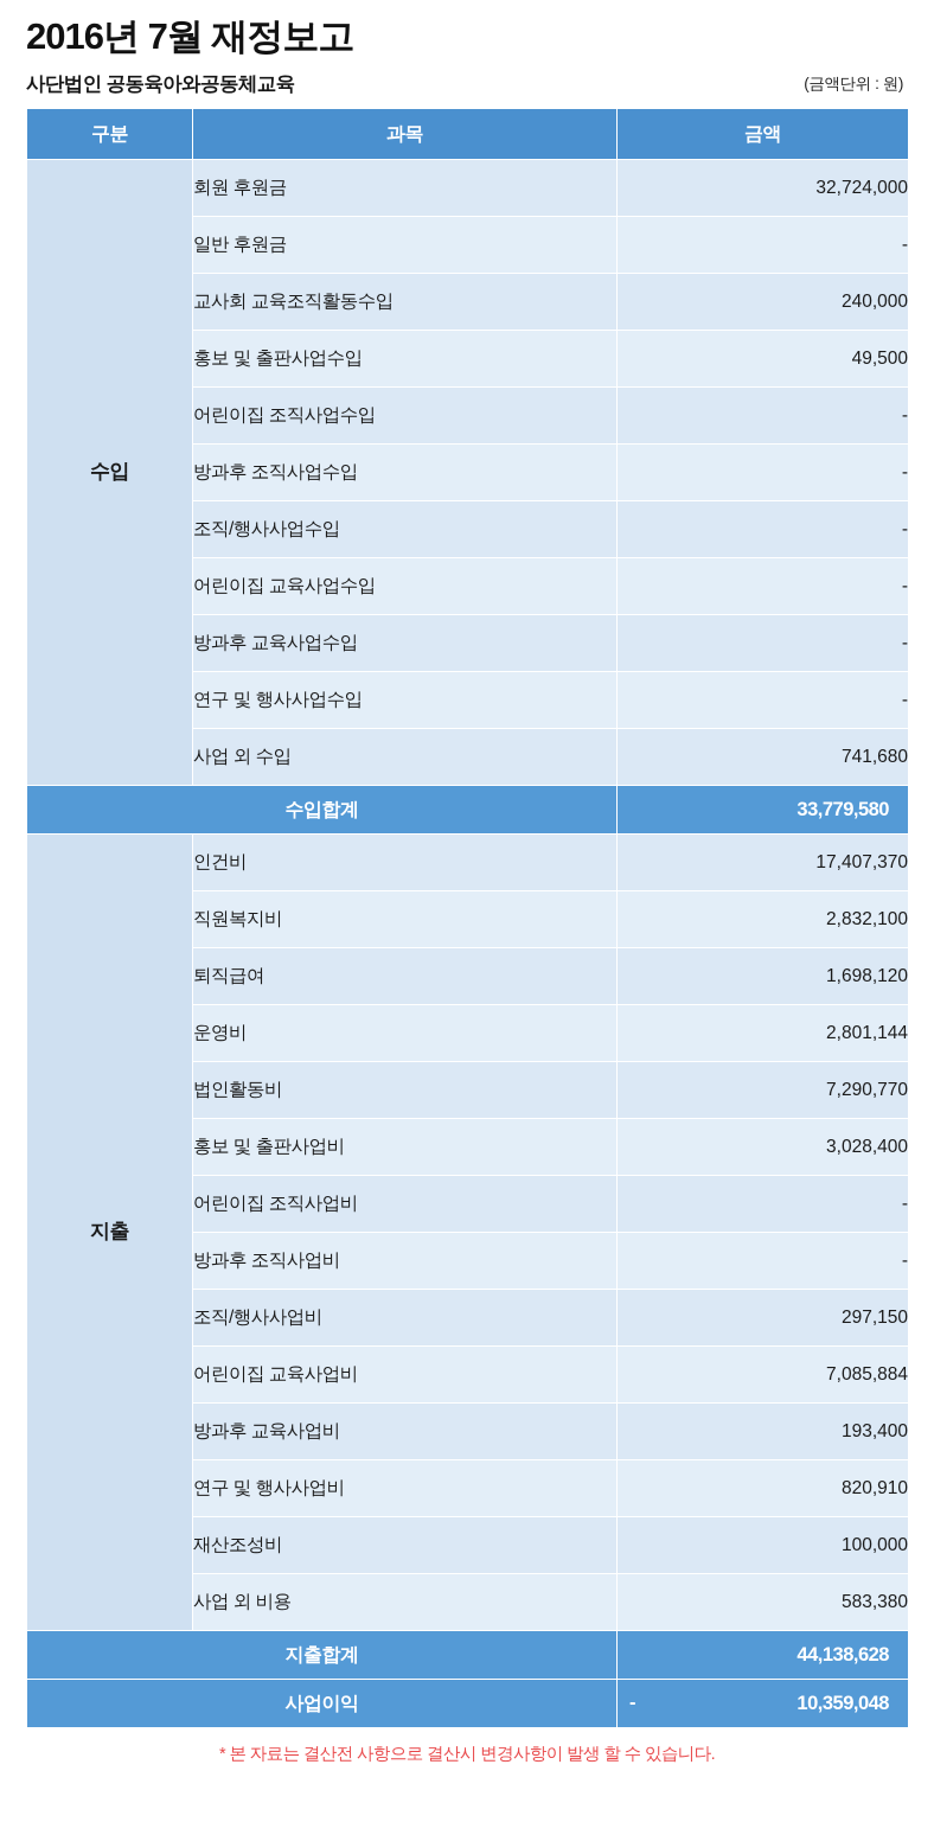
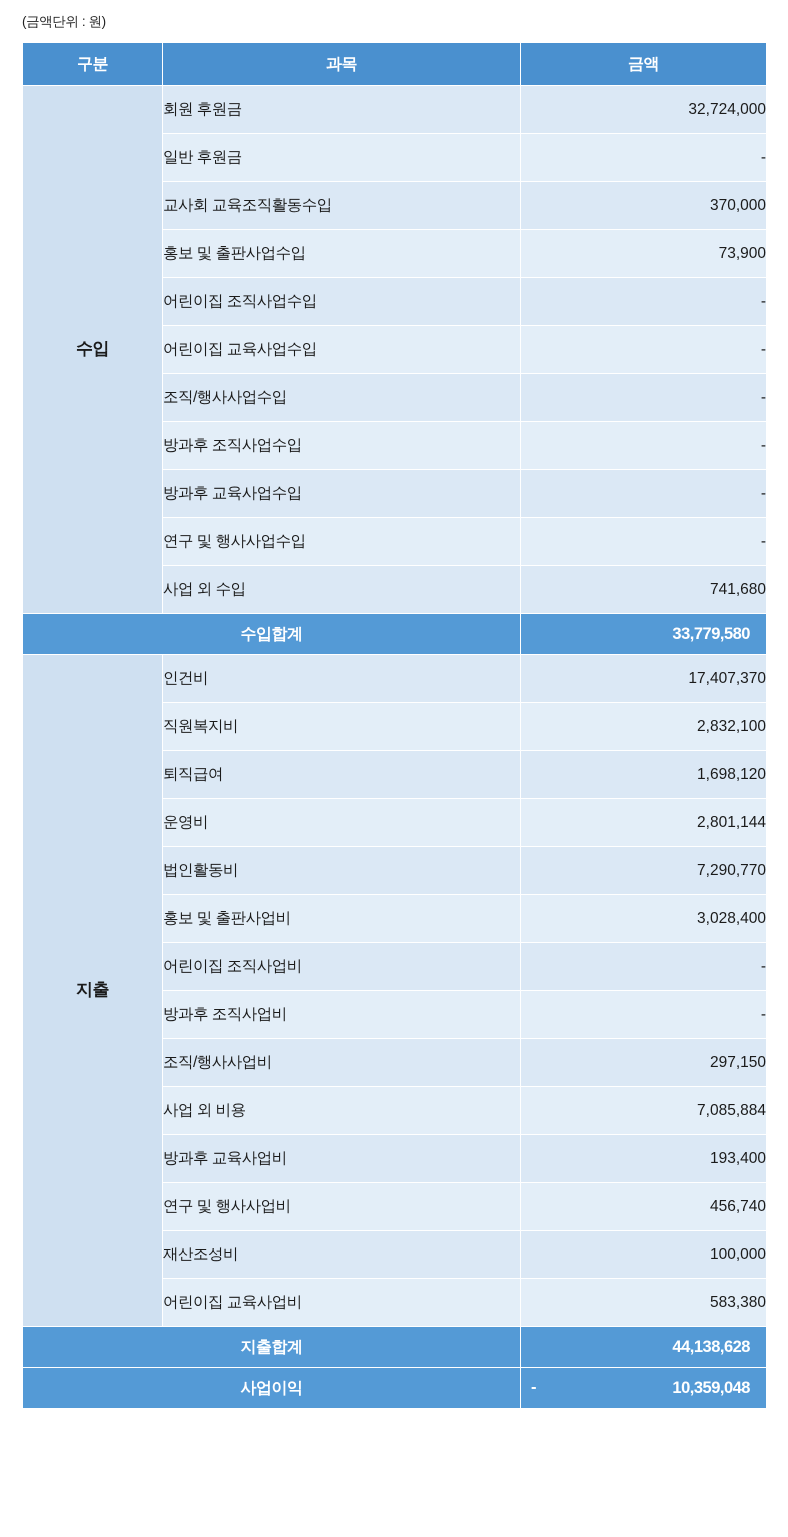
- 2016년 7월 재정보고
- 사단법인 공동육아와공동체교육
  (금액단위 : 원)
  구분	과목	금액
  수입	회원 후원금	32,724,000
  일반 후원금	-
- 교사회 교육조직활동수입	240,000
+ 교사회 교육조직활동수입	370,000
- 홍보 및 출판사업수입	49,500
+ 홍보 및 출판사업수입	73,900
  어린이집 조직사업수입	-
- 방과후 조직사업수입	-
+ 어린이집 교육사업수입	-
  조직/행사사업수입	-
- 어린이집 교육사업수입	-
+ 방과후 조직사업수입	-
  방과후 교육사업수입	-
  연구 및 행사사업수입	-
  사업 외 수입	741,680
  수입합계	33,779,580
  지출	인건비	17,407,370
  직원복지비	2,832,100
  퇴직급여	1,698,120
  운영비	2,801,144
  법인활동비	7,290,770
  홍보 및 출판사업비	3,028,400
  어린이집 조직사업비	-
  방과후 조직사업비	-
  조직/행사사업비	297,150
- 어린이집 교육사업비	7,085,884
+ 사업 외 비용	7,085,884
  방과후 교육사업비	193,400
- 연구 및 행사사업비	820,910
+ 연구 및 행사사업비	456,740
  재산조성비	100,000
- 사업 외 비용	583,380
+ 어린이집 교육사업비	583,380
  지출합계	44,138,628
  사업이익	- 10,359,048
- * 본 자료는 결산전 사항으로 결산시 변경사항이 발생 할 수 있습니다.
